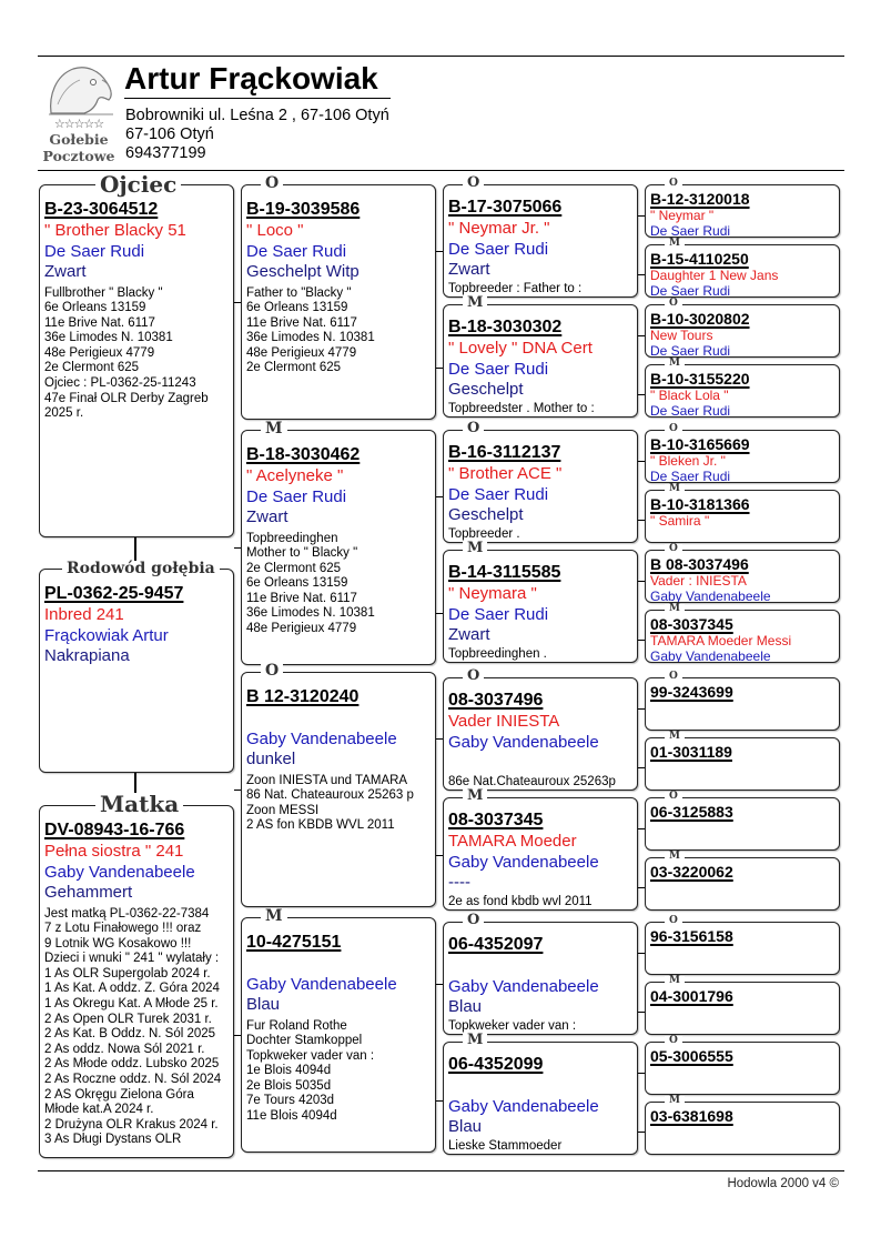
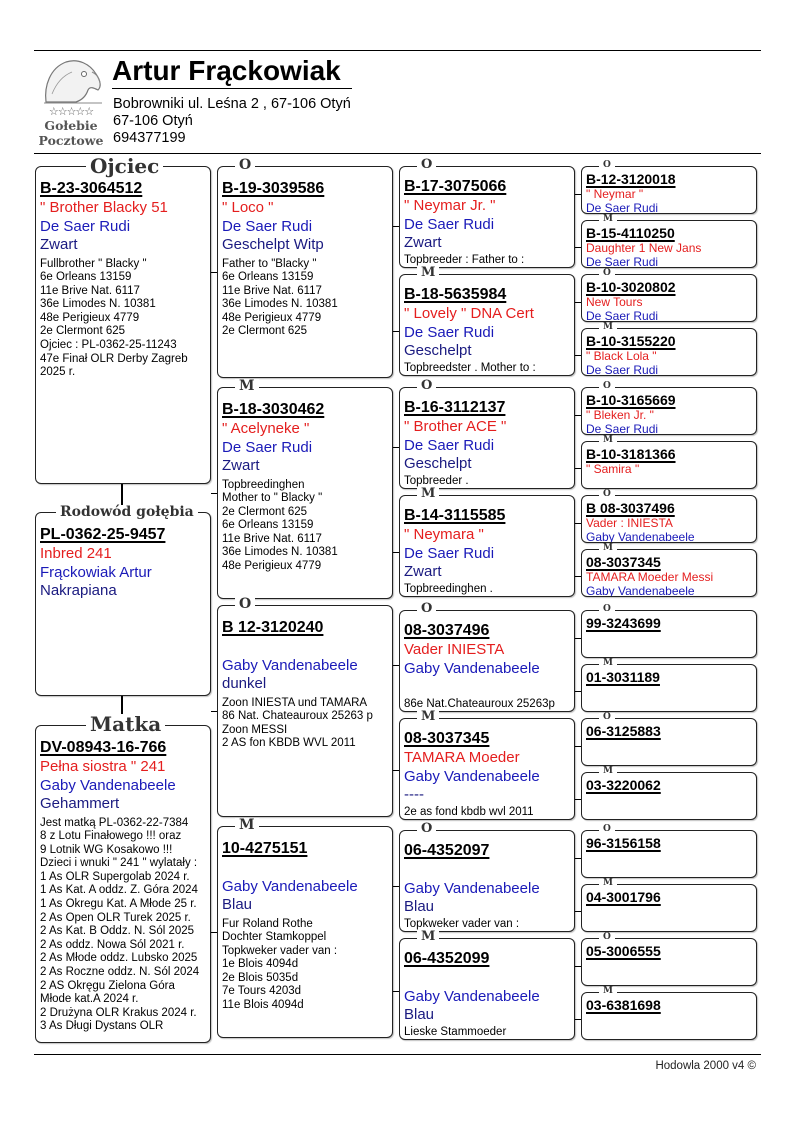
  ☆☆☆☆☆
  Gołebie
  Pocztowe
  Artur Frąckowiak
  Bobrowniki ul. Leśna 2 , 67-106 Otyń
  67-106 Otyń
  694377199
  B-23-3064512
  " Brother Blacky 51
  De Saer Rudi
  Zwart
  Fullbrother " Blacky "
  6e Orleans 13159
  11e Brive Nat. 6117
  36e Limodes N. 10381
  48e Perigieux 4779
  2e Clermont 625
  Ojciec : PL-0362-25-11243
  47e Finał OLR Derby Zagreb
  2025 r.
  Ojciec
  PL-0362-25-9457
  Inbred 241
  Frąckowiak Artur
  Nakrapiana
  Rodowód gołębia
  DV-08943-16-766
  Pełna siostra " 241
  Gaby Vandenabeele
  Gehammert
  Jest matką PL-0362-22-7384
- 7 z Lotu Finałowego !!! oraz
+ 8 z Lotu Finałowego !!! oraz
  9 Lotnik WG Kosakowo !!!
  Dzieci i wnuki " 241 " wylatały :
  1 As OLR Supergolab 2024 r.
  1 As Kat. A oddz. Z. Góra 2024
  1 As Okregu Kat. A Młode 25 r.
- 2 As Open OLR Turek 2031 r.
+ 2 As Open OLR Turek 2025 r.
  2 As Kat. B Oddz. N. Sól 2025
  2 As oddz. Nowa Sól 2021 r.
  2 As Młode oddz. Lubsko 2025
  2 As Roczne oddz. N. Sól 2024
  2 AS Okręgu Zielona Góra
  Młode kat.A 2024 r.
  2 Drużyna OLR Krakus 2024 r.
  3 As Długi Dystans OLR
  Matka
  B-19-3039586
  " Loco "
  De Saer Rudi
  Geschelpt Witp
  Father to "Blacky "
  6e Orleans 13159
  11e Brive Nat. 6117
  36e Limodes N. 10381
  48e Perigieux 4779
  2e Clermont 625
  O
  B-18-3030462
  " Acelyneke "
  De Saer Rudi
  Zwart
  Topbreedinghen
  Mother to " Blacky "
  2e Clermont 625
  6e Orleans 13159
  11e Brive Nat. 6117
  36e Limodes N. 10381
  48e Perigieux 4779
  M
  B 12-3120240
  Gaby Vandenabeele
  dunkel
  Zoon INIESTA und TAMARA
  86 Nat. Chateauroux 25263 p
  Zoon MESSI
  2 AS fon KBDB WVL 2011
  O
  10-4275151
  Gaby Vandenabeele
  Blau
  Fur Roland Rothe
  Dochter Stamkoppel
  Topkweker vader van :
  1e Blois 4094d
  2e Blois 5035d
  7e Tours 4203d
  11e Blois 4094d
  M
  B-17-3075066
  " Neymar Jr. "
  De Saer Rudi
  Zwart
  Topbreeder : Father to :
  O
- B-18-3030302
+ B-18-5635984
  " Lovely " DNA Cert
  De Saer Rudi
  Geschelpt
  Topbreedster . Mother to :
  M
  B-16-3112137
  " Brother ACE "
  De Saer Rudi
  Geschelpt
  Topbreeder .
  O
  B-14-3115585
  " Neymara "
  De Saer Rudi
  Zwart
  Topbreedinghen .
  M
  08-3037496
  Vader INIESTA
  Gaby Vandenabeele
  86e Nat.Chateauroux 25263p
  O
  08-3037345
  TAMARA Moeder
  Gaby Vandenabeele
  ----
  2e as fond kbdb wvl 2011
  M
  06-4352097
  Gaby Vandenabeele
  Blau
  Topkweker vader van :
  O
  06-4352099
  Gaby Vandenabeele
  Blau
  Lieske Stammoeder
  M
  B-12-3120018
  " Neymar "
  De Saer Rudi
  O
  B-15-4110250
  Daughter 1 New Jans
  De Saer Rudi
  M
  B-10-3020802
  New Tours
  De Saer Rudi
  O
  B-10-3155220
  " Black Lola "
  De Saer Rudi
  M
  B-10-3165669
  " Bleken Jr. "
  De Saer Rudi
  O
  B-10-3181366
  " Samira "
  M
  B 08-3037496
  Vader : INIESTA
  Gaby Vandenabeele
  O
  08-3037345
  TAMARA Moeder Messi
  Gaby Vandenabeele
  M
  99-3243699
  O
  01-3031189
  M
  06-3125883
  O
  03-3220062
  M
  96-3156158
  O
  04-3001796
  M
  05-3006555
  O
  03-6381698
  M
  Hodowla 2000 v4 ©
